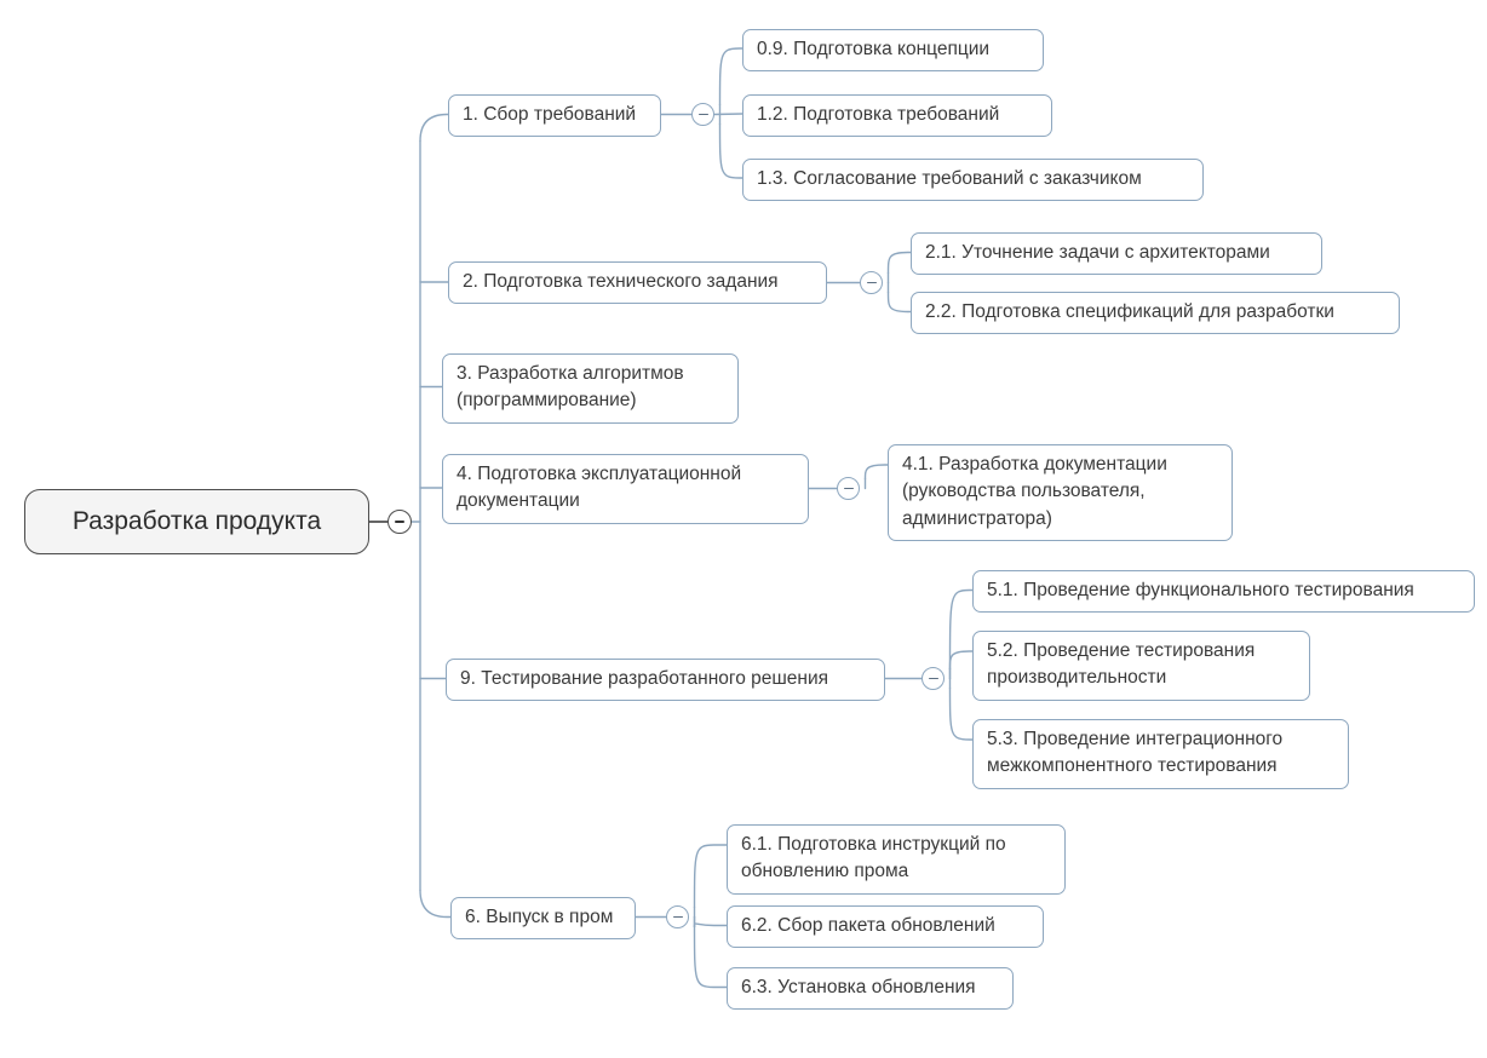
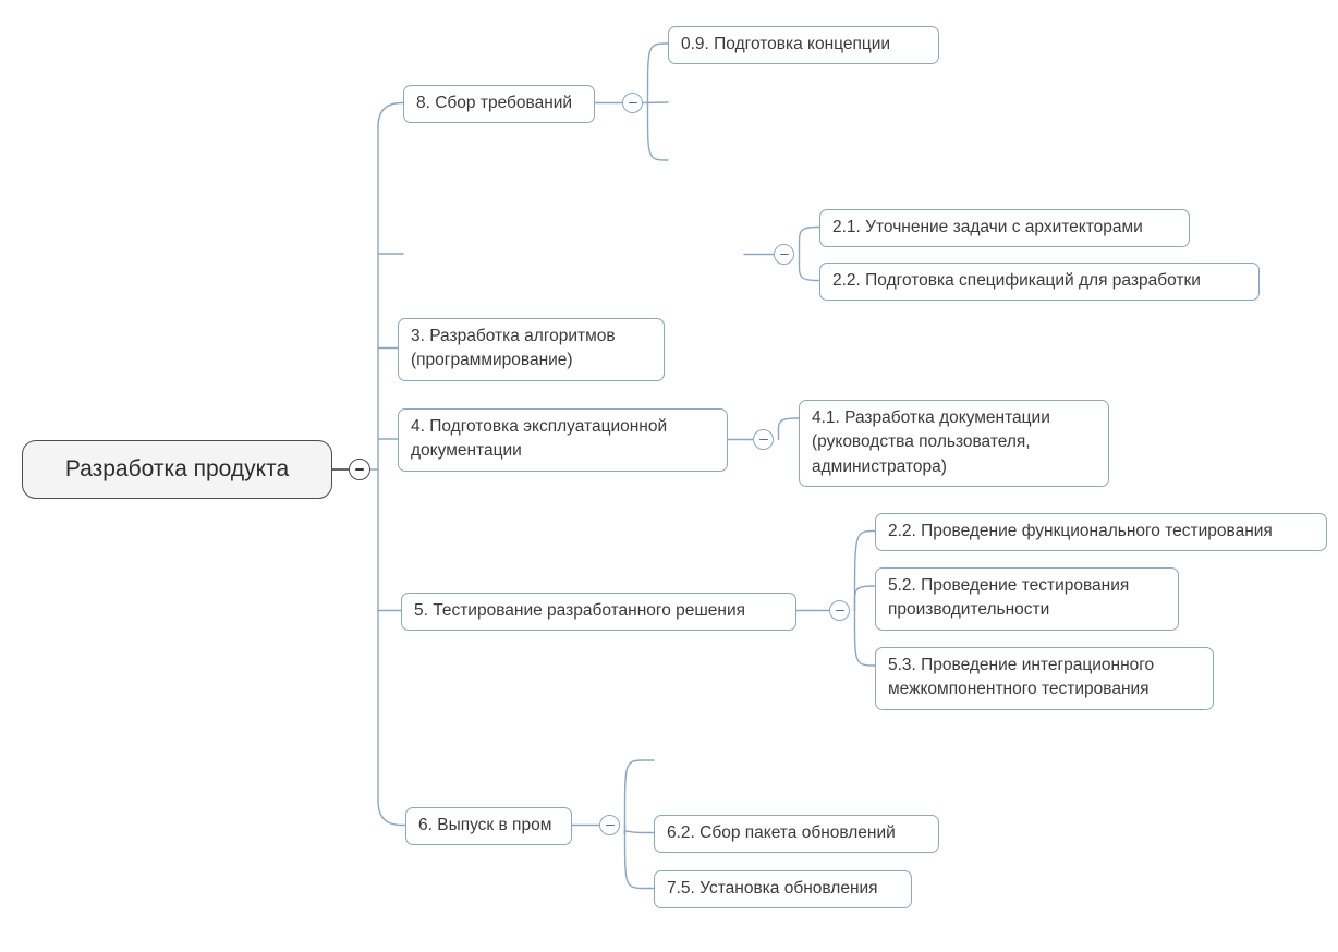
  Разработка продукта
- 1. Сбор требований
+ 8. Сбор требований
  0.9. Подготовка концепции
- 1.2. Подготовка требований
- 1.3. Согласование требований с заказчиком
- 2. Подготовка технического задания
  2.1. Уточнение задачи с архитекторами
  2.2. Подготовка спецификаций для разработки
  3. Разработка алгоритмов
  (программирование)
  4. Подготовка эксплуатационной
  документации
  4.1. Разработка документации
  (руководства пользователя,
  администратора)
- 9. Тестирование разработанного решения
+ 5. Тестирование разработанного решения
- 5.1. Проведение функционального тестирования
+ 2.2. Проведение функционального тестирования
  5.2. Проведение тестирования
  производительности
  5.3. Проведение интеграционного
  межкомпонентного тестирования
  6. Выпуск в пром
- 6.1. Подготовка инструкций по
- обновлению прома
  6.2. Сбор пакета обновлений
- 6.3. Установка обновления
+ 7.5. Установка обновления
